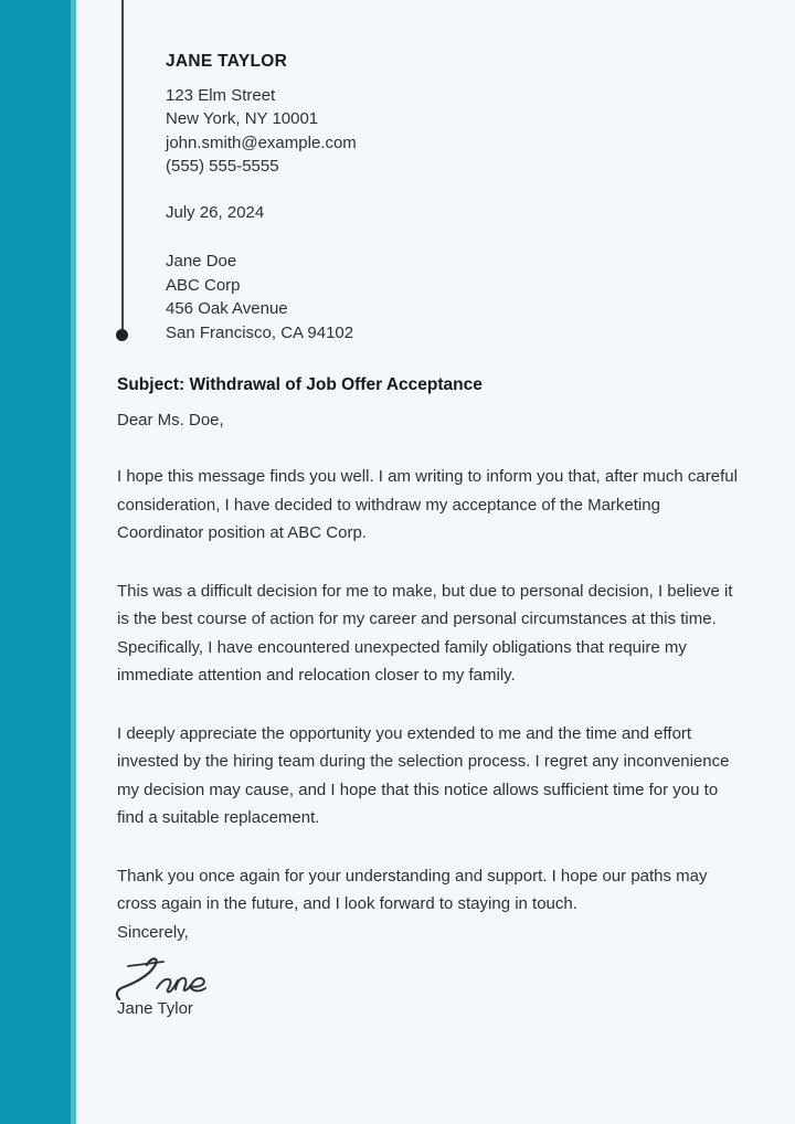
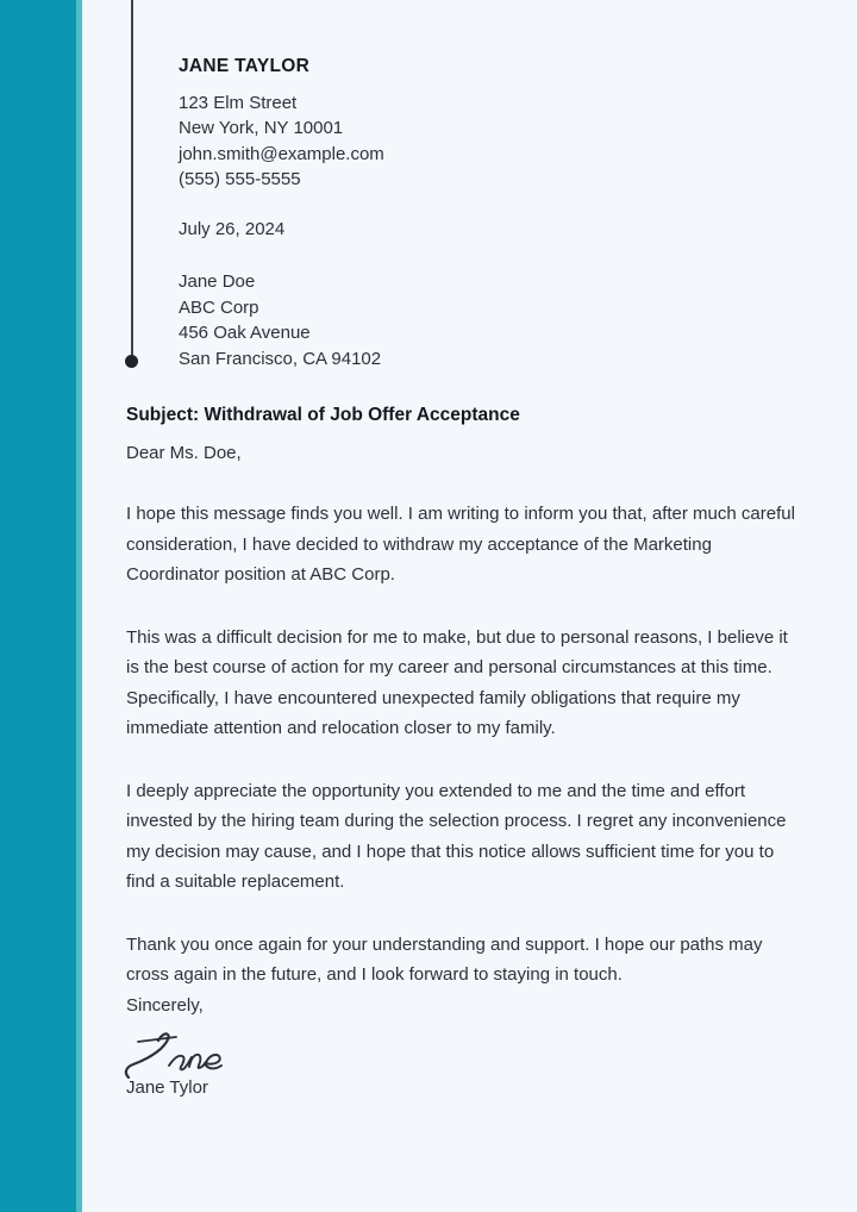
  JANE TAYLOR
  123 Elm Street
  New York, NY 10001
  john.smith@example.com
  (555) 555-5555
  July 26, 2024
  Jane Doe
  ABC Corp
  456 Oak Avenue
  San Francisco, CA 94102
  Subject: Withdrawal of Job Offer Acceptance
  Dear Ms. Doe,
  I hope this message finds you well. I am writing to inform you that, after much careful consideration, I have decided to withdraw my acceptance of the Marketing Coordinator position at ABC Corp.
- This was a difficult decision for me to make, but due to personal decision, I believe it is the best course of action for my career and personal circumstances at this time. Specifically, I have encountered unexpected family obligations that require my immediate attention and relocation closer to my family.
+ This was a difficult decision for me to make, but due to personal reasons, I believe it is the best course of action for my career and personal circumstances at this time. Specifically, I have encountered unexpected family obligations that require my immediate attention and relocation closer to my family.
  I deeply appreciate the opportunity you extended to me and the time and effort invested by the hiring team during the selection process. I regret any inconvenience my decision may cause, and I hope that this notice allows sufficient time for you to find a suitable replacement.
  Thank you once again for your understanding and support. I hope our paths may cross again in the future, and I look forward to staying in touch.
  Sincerely,
  Jane Tylor
